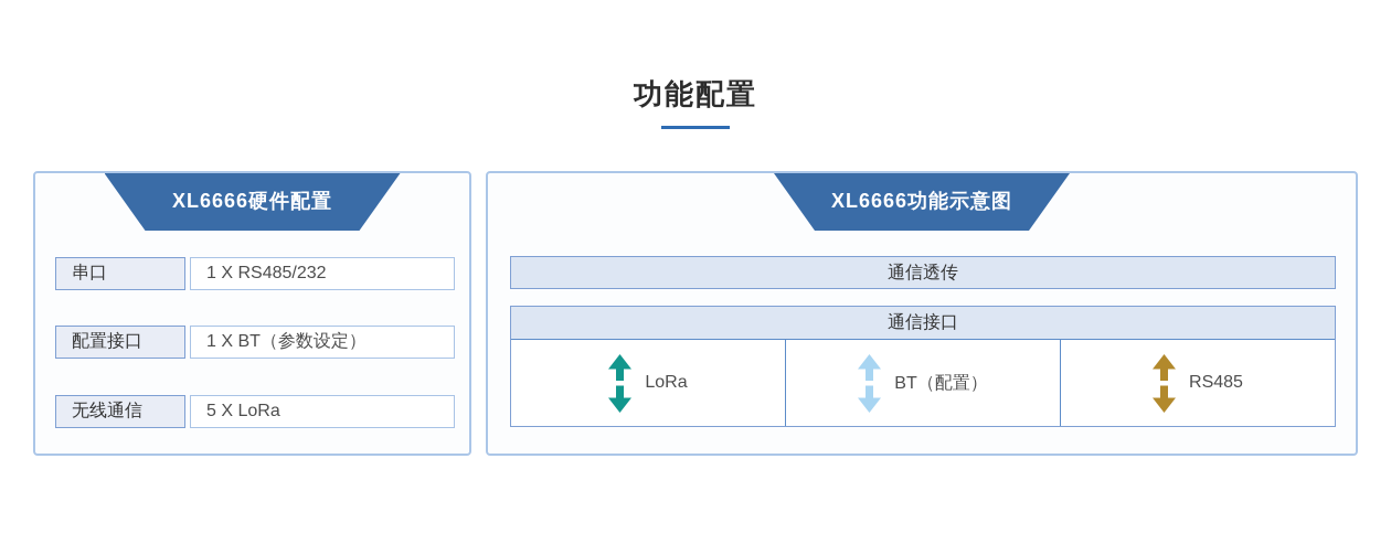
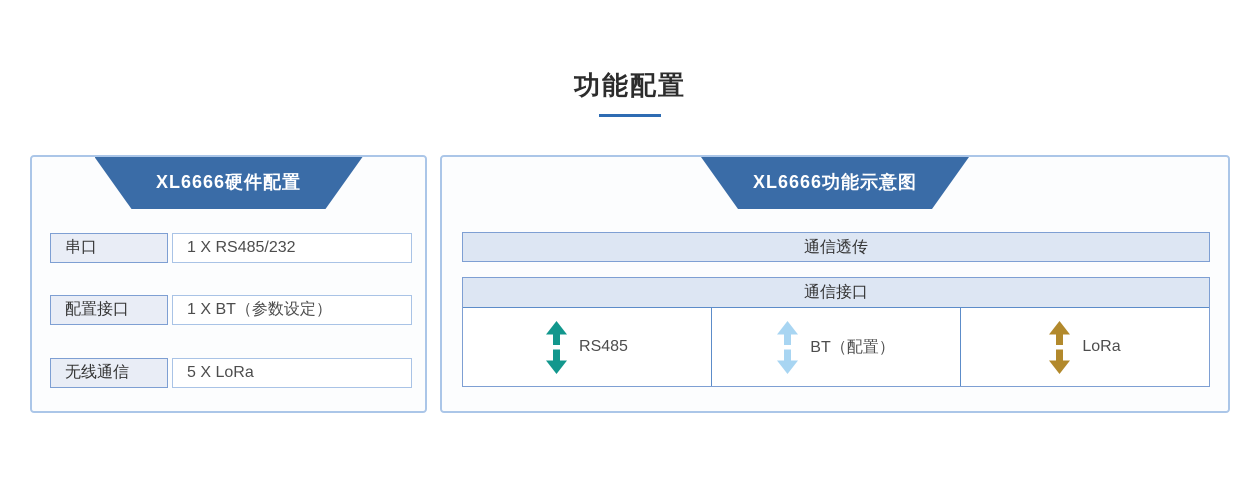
  功能配置
  XL6666硬件配置
  串口
  1 X RS485/232
  配置接口
  1 X BT（参数设定）
  无线通信
  5 X LoRa
  XL6666功能示意图
  通信透传
  通信接口
- LoRa
+ RS485
  BT（配置）
- RS485
+ LoRa
